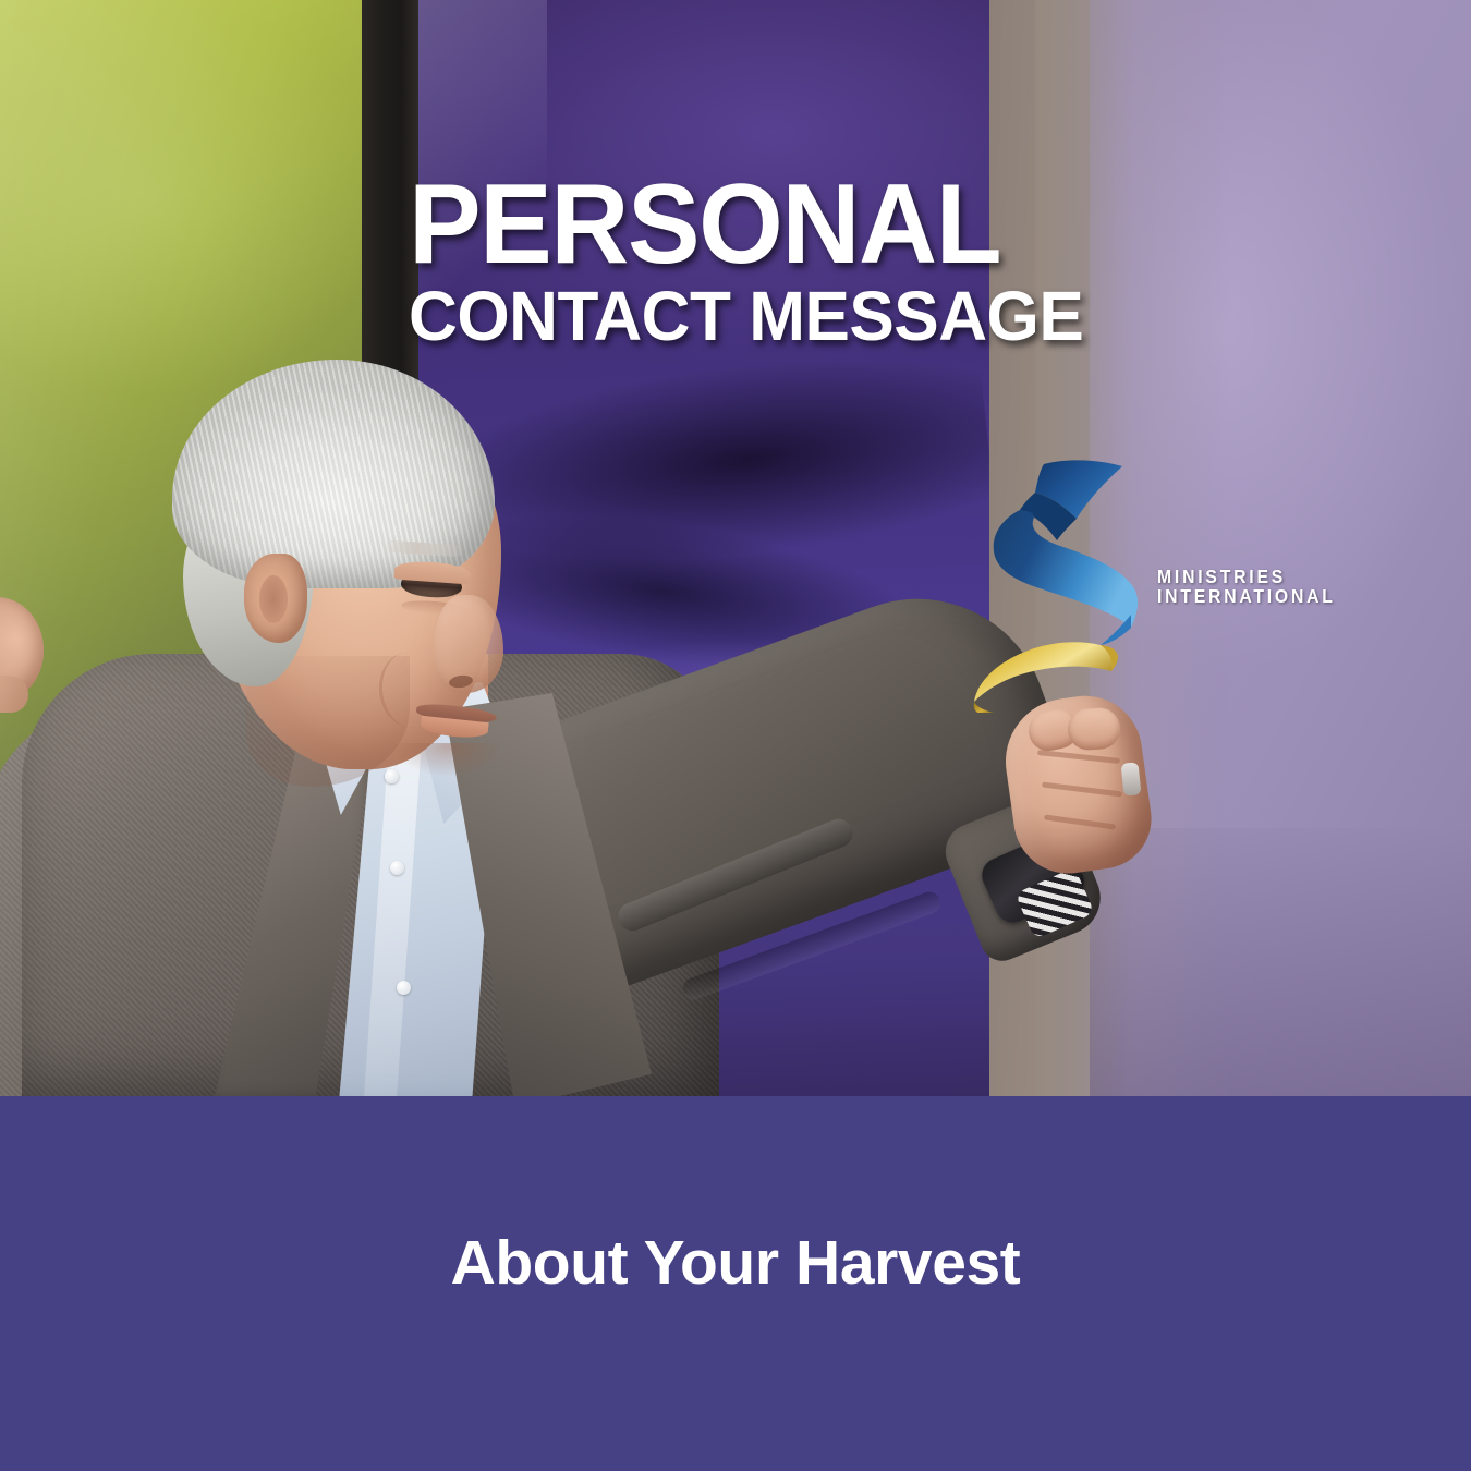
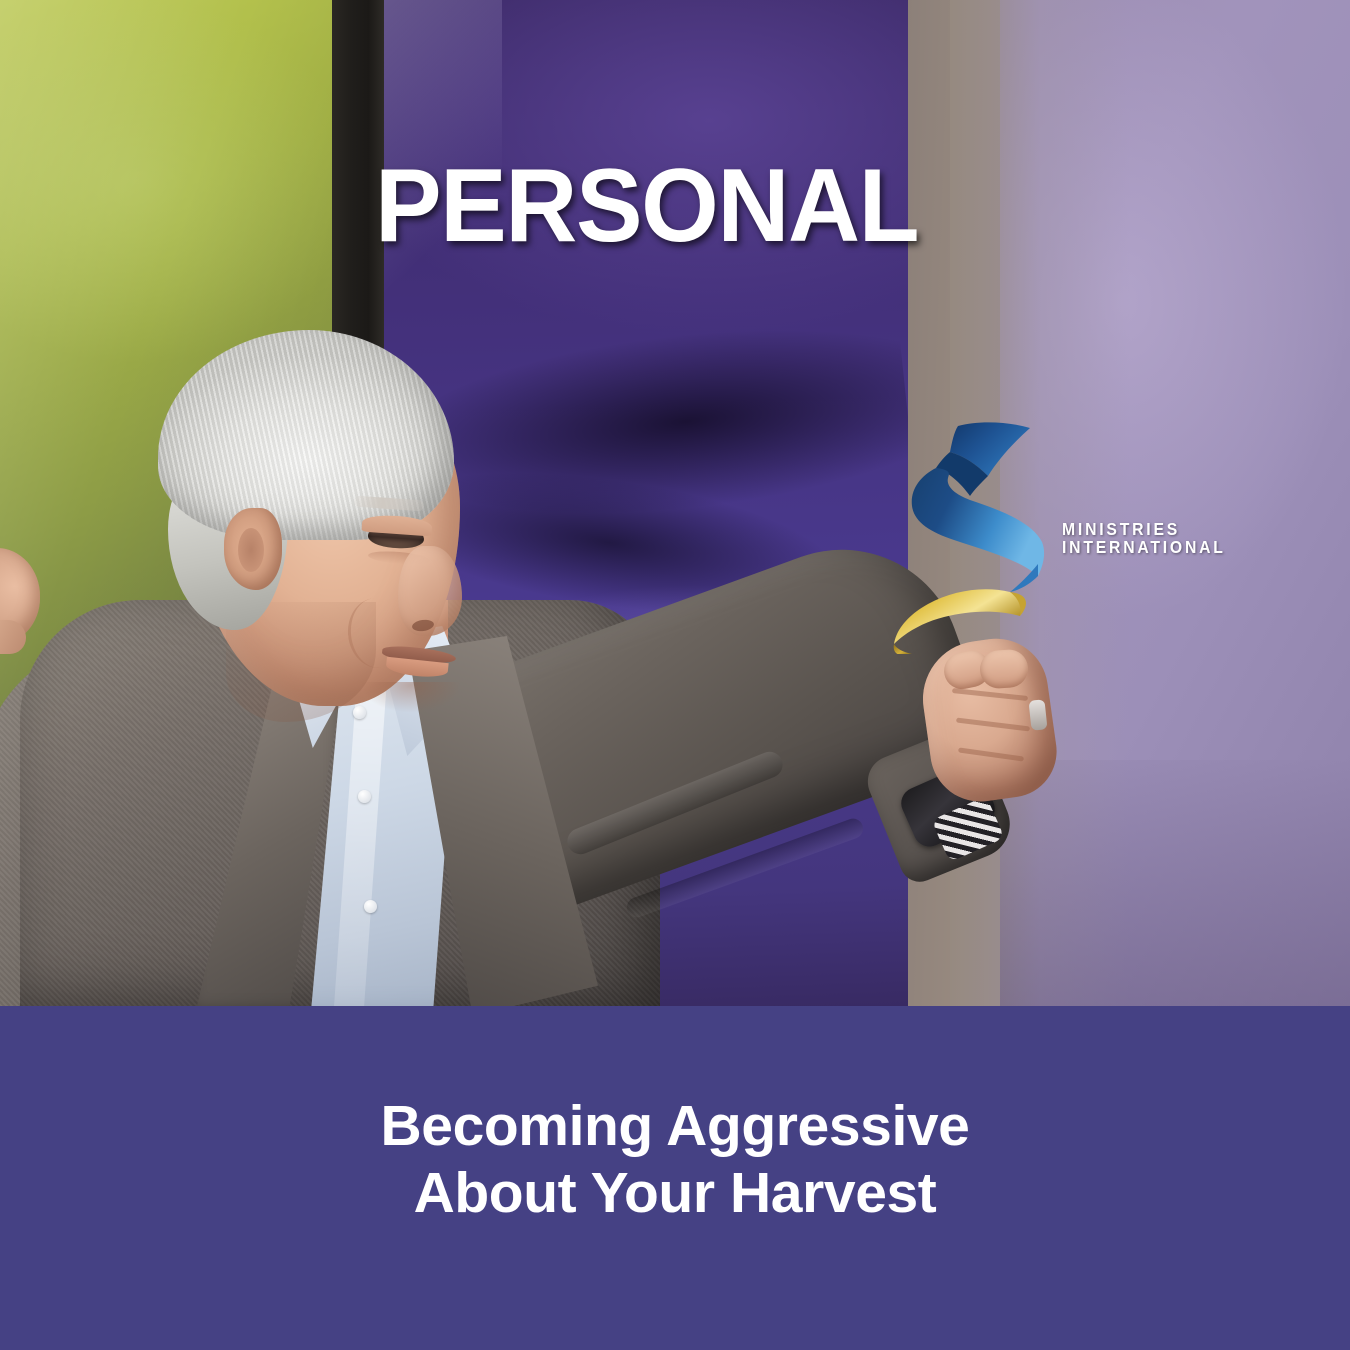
  PERSONAL
- CONTACT MESSAGE
  MINISTRIES INTERNATIONAL
+ Becoming Aggressive
  About Your Harvest
